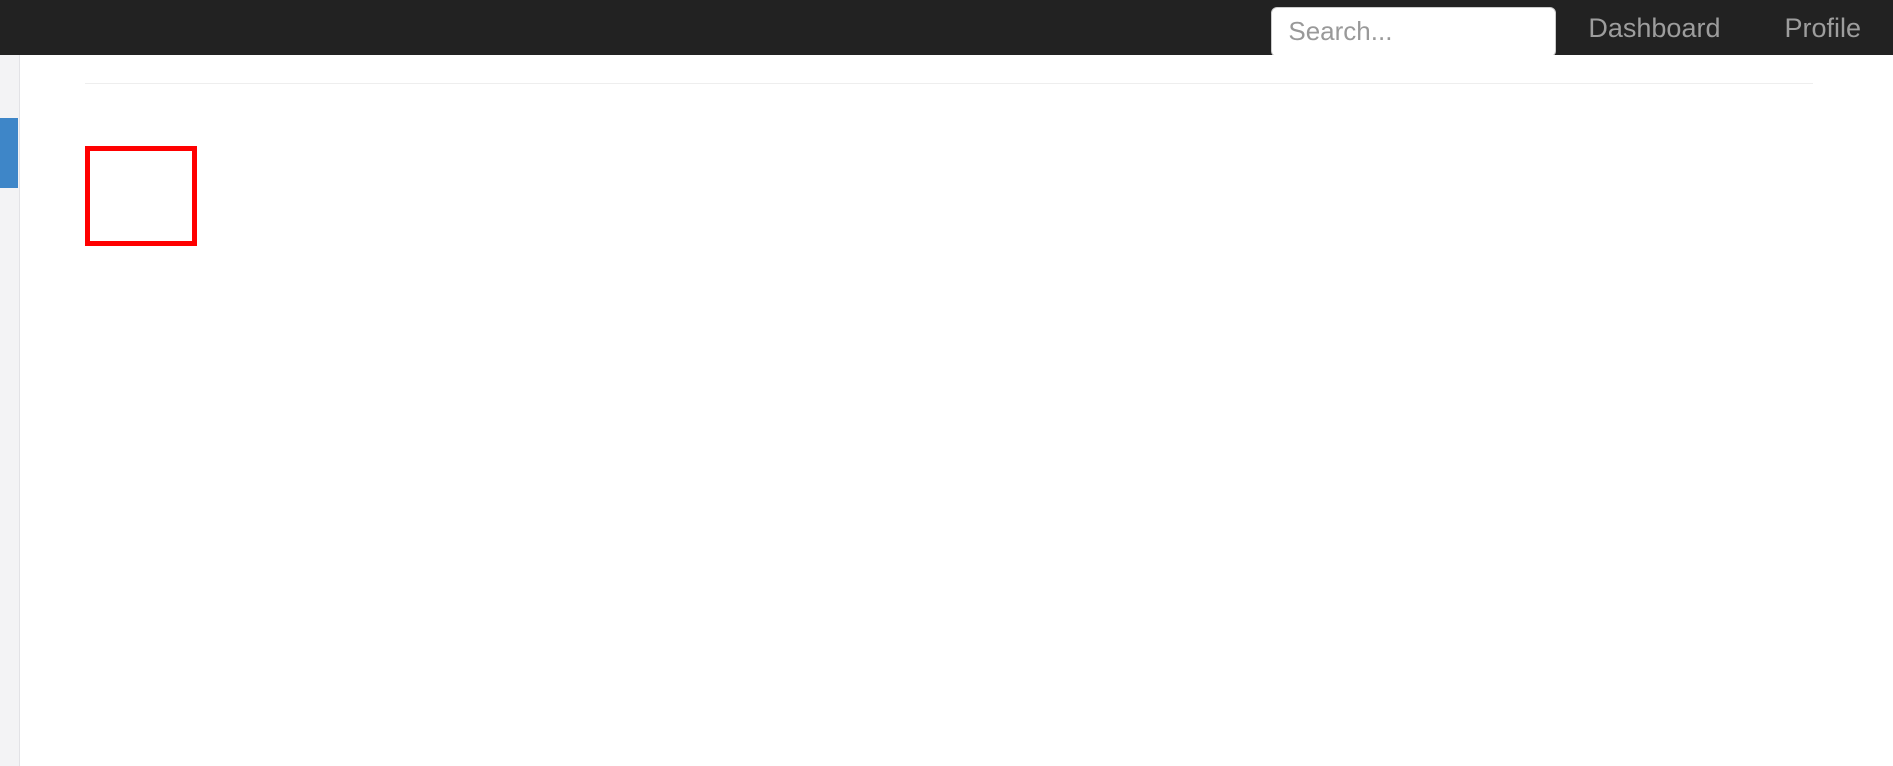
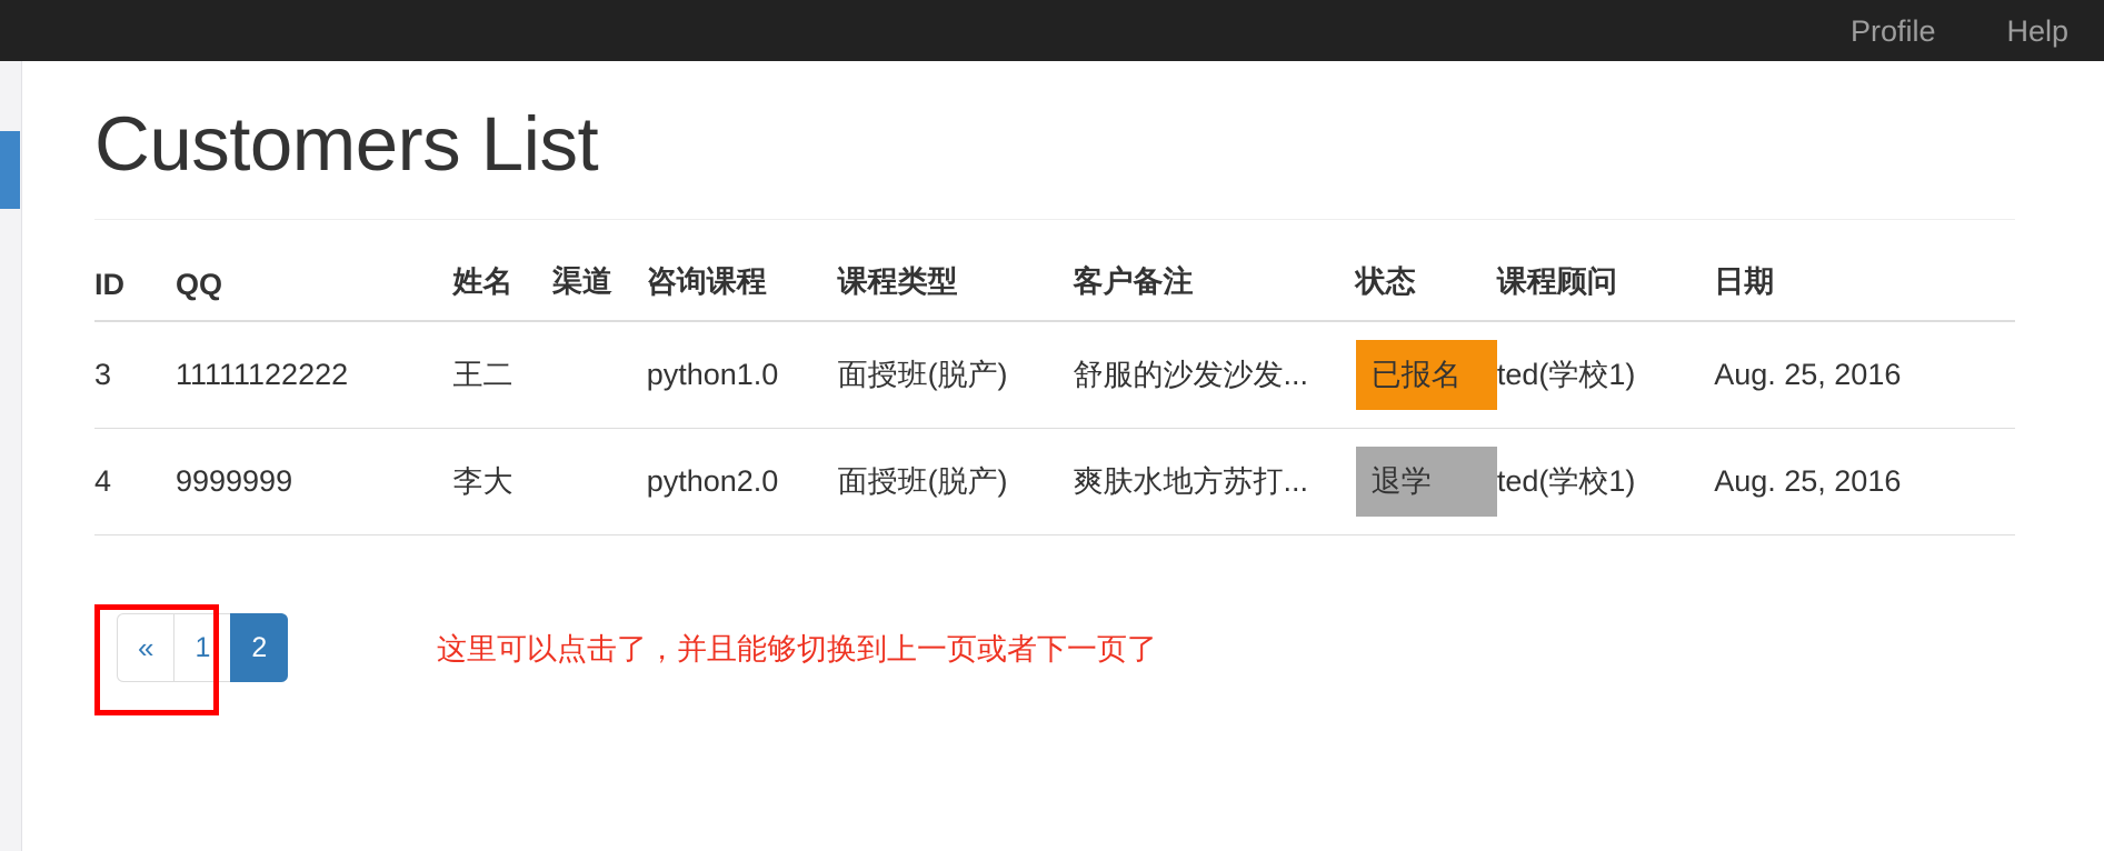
- Search...
- Dashboard
  Profile
+ Help
+ Customers List
+ ID	QQ	姓名	渠道	咨询课程	课程类型	客户备注	状态	课程顾问	日期
+ 3	11111122222	王二		python1.0	面授班(脱产)	舒服的沙发沙发...	已报名	ted(学校1)	Aug. 25, 2016
+ 4	9999999	李大		python2.0	面授班(脱产)	爽肤水地方苏打...	退学	ted(学校1)	Aug. 25, 2016
+ «
+ 1
+ 2
+ 这里可以点击了，并且能够切换到上一页或者下一页了
